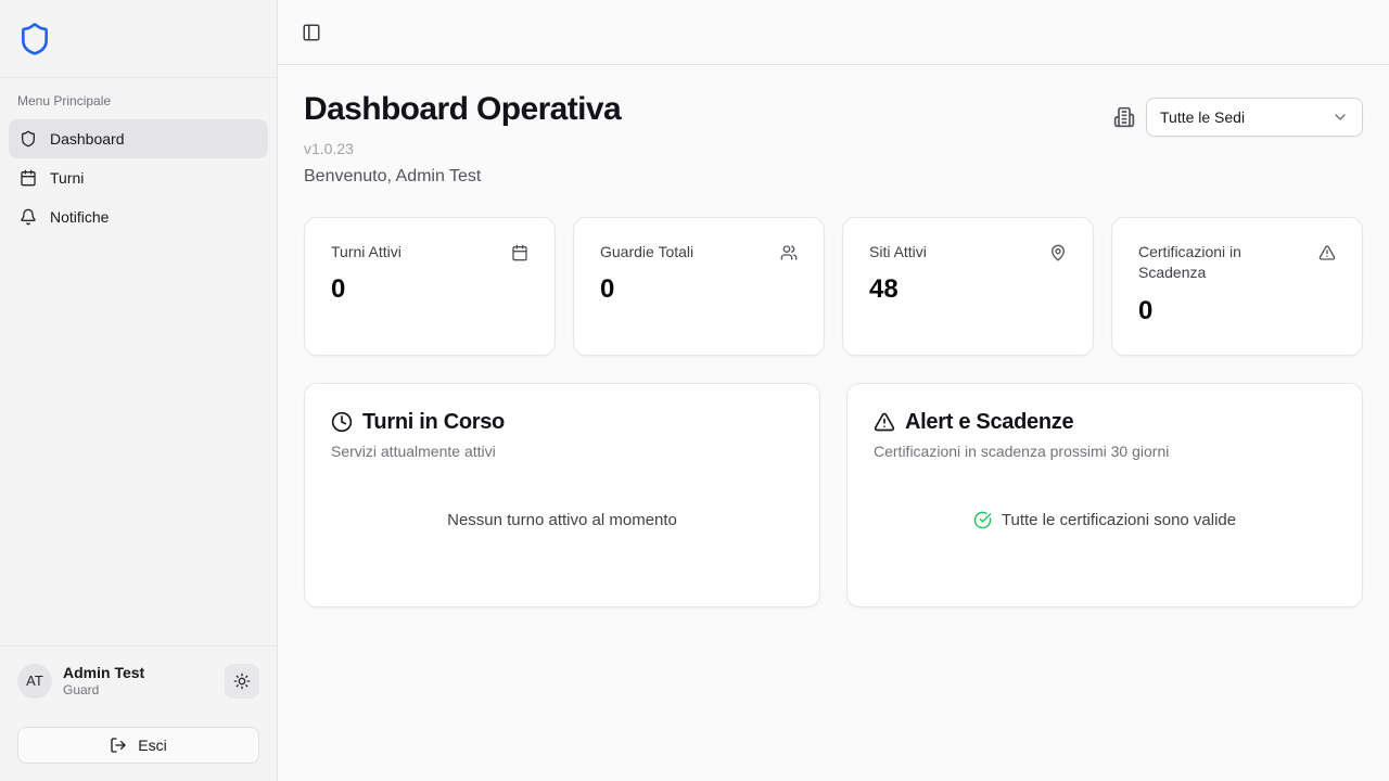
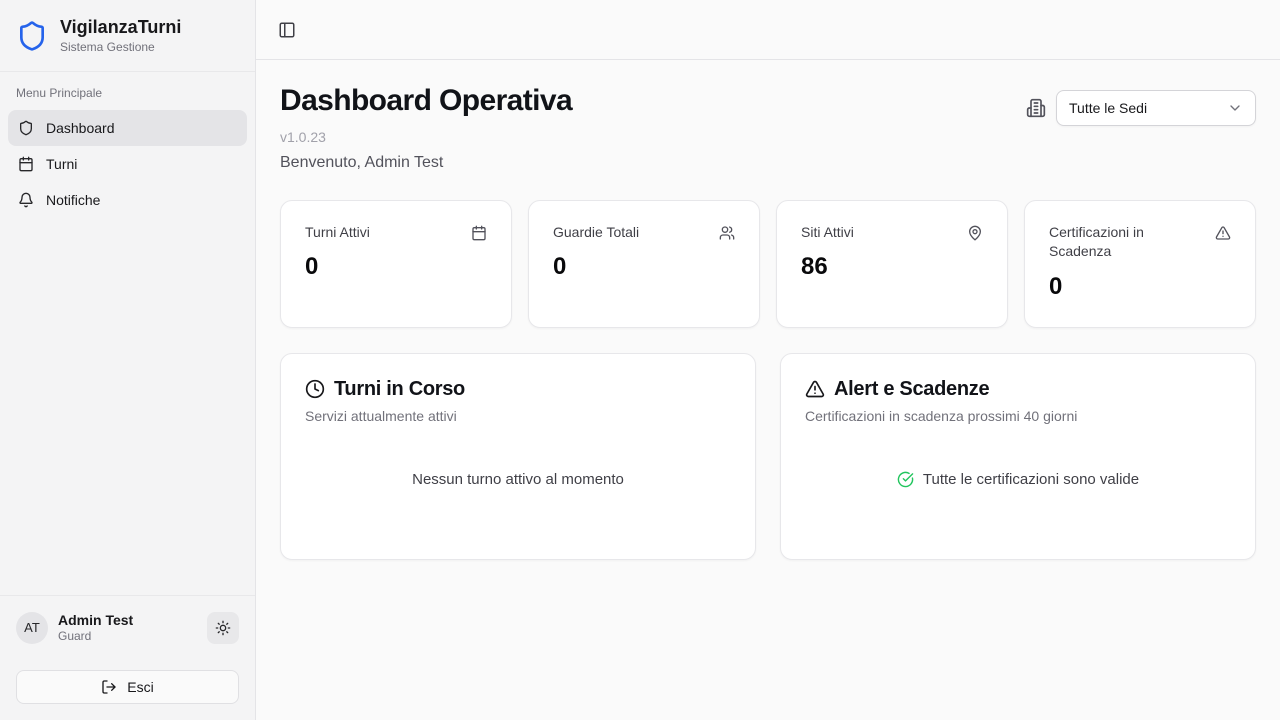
+ VigilanzaTurni
+ Sistema Gestione
  Menu Principale
  Dashboard
  Turni
  Notifiche
  AT
  Admin Test
  Guard
  Esci
  Dashboard Operativa
  v1.0.23
  Benvenuto, Admin Test
  Tutte le Sedi
  Turni Attivi
  0
  Guardie Totali
  0
  Siti Attivi
- 48
+ 86
  Certificazioni in Scadenza
  0
  Turni in Corso
  Servizi attualmente attivi
  Nessun turno attivo al momento
  Alert e Scadenze
- Certificazioni in scadenza prossimi 30 giorni
+ Certificazioni in scadenza prossimi 40 giorni
  Tutte le certificazioni sono valide
